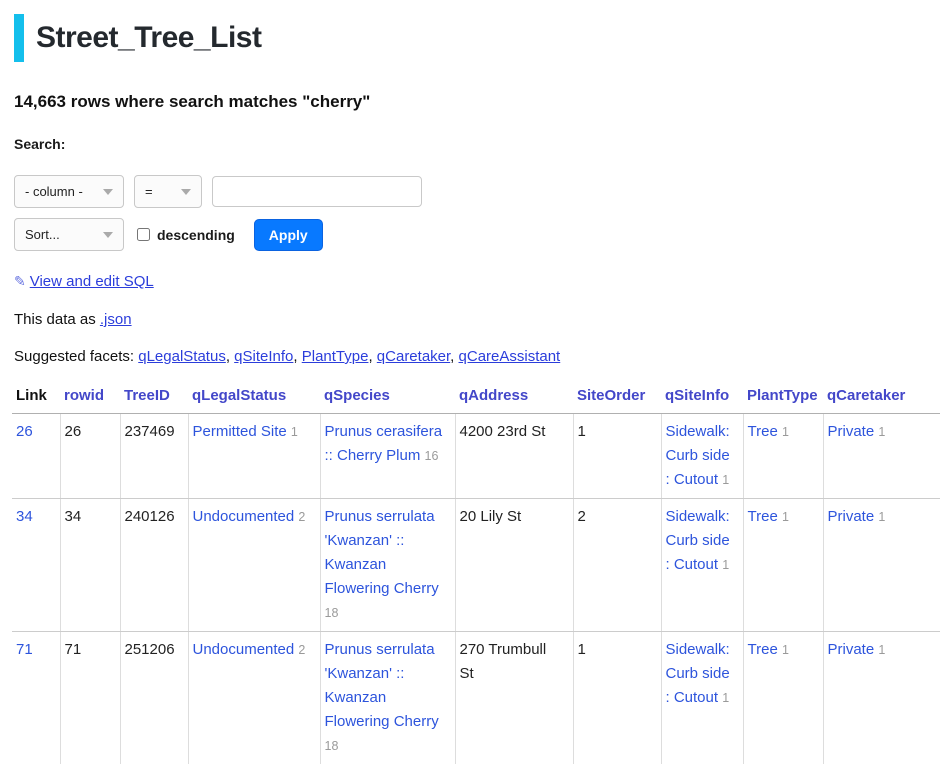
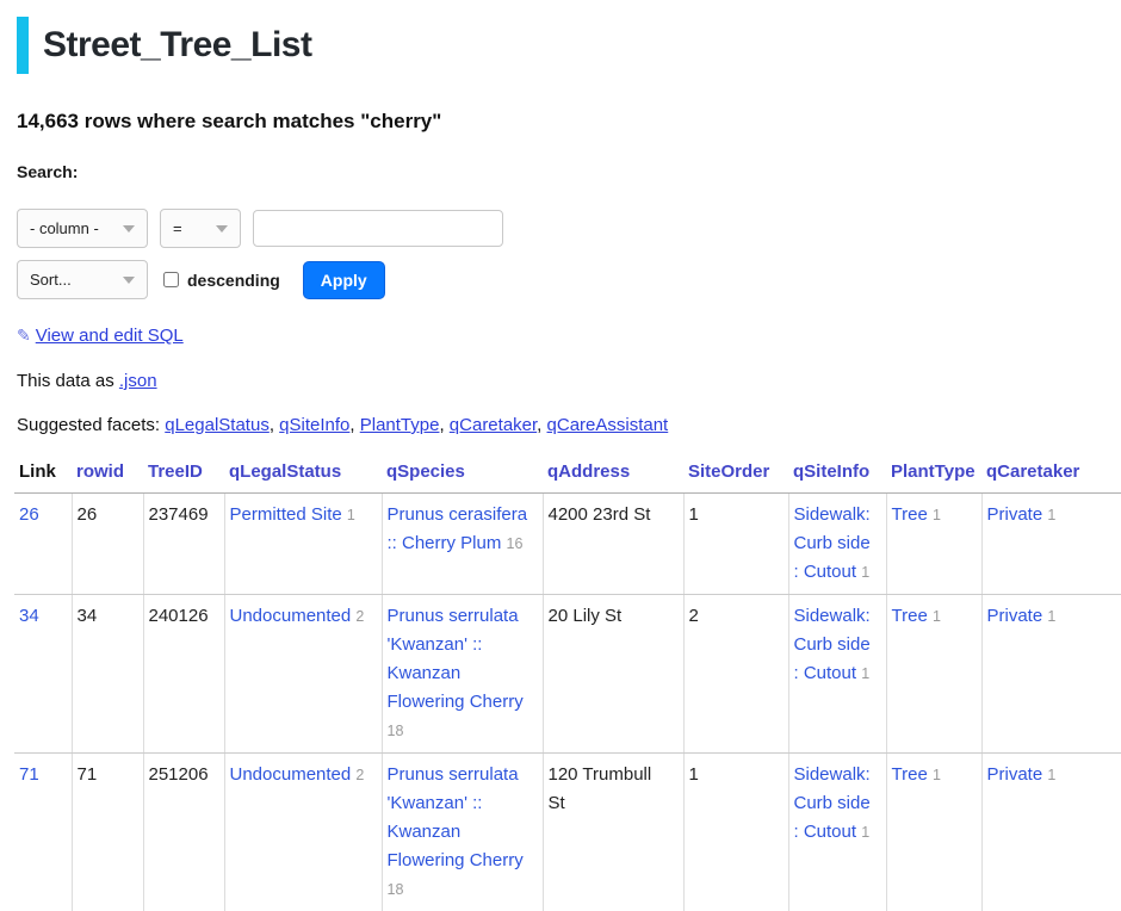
  Street_Tree_List
  14,663 rows where search matches "cherry"
  Search:
  - column -
  =
  Sort...
  descending
  Apply
  ✎ View and edit SQL
  This data as .json
  Suggested facets: qLegalStatus qSiteInfo PlantType qCaretaker qCareAssistant
  Link	rowid	TreeID	qLegalStatus	qSpecies	qAddress	SiteOrder	qSiteInfo	PlantType	qCaretaker
  26	26	237469	Permitted Site 1	Prunus cerasifera :: Cherry Plum 16	4200 23rd St	1	Sidewalk: Curb side : Cutout 1	Tree 1	Private 1
  34	34	240126	Undocumented 2	Prunus serrulata 'Kwanzan' :: Kwanzan Flowering Cherry 18	20 Lily St	2	Sidewalk: Curb side : Cutout 1	Tree 1	Private 1
- 71	71	251206	Undocumented 2	Prunus serrulata 'Kwanzan' :: Kwanzan Flowering Cherry 18	270 Trumbull St	1	Sidewalk: Curb side : Cutout 1	Tree 1	Private 1
+ 71	71	251206	Undocumented 2	Prunus serrulata 'Kwanzan' :: Kwanzan Flowering Cherry 18	120 Trumbull St	1	Sidewalk: Curb side : Cutout 1	Tree 1	Private 1
